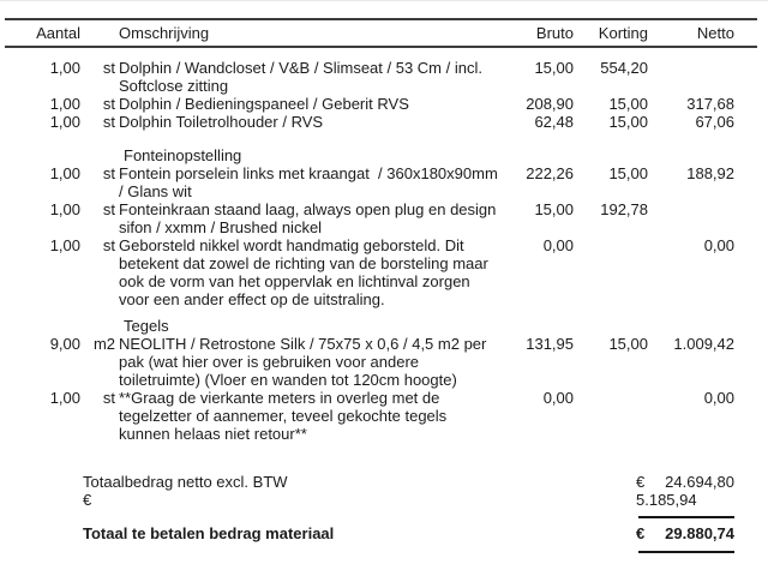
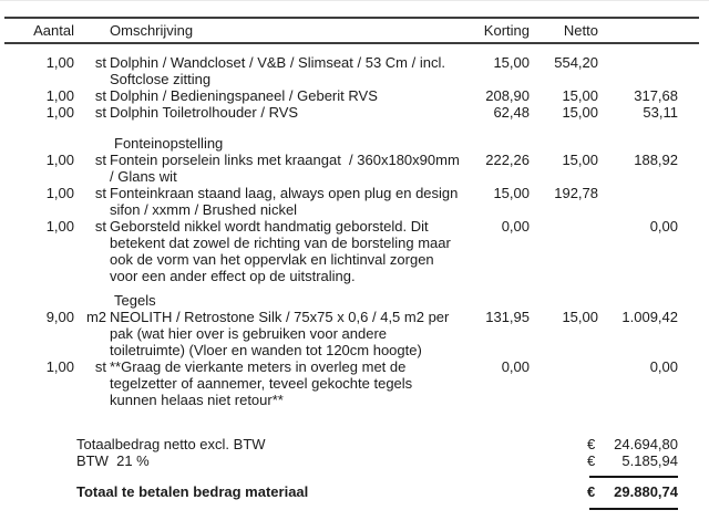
  Aantal
  Omschrijving
- Bruto
  Korting
  Netto
  1,00
  st
  Dolphin / Wandcloset / V&B / Slimseat / 53 Cm
  Softclose zitting
  15,00
  554,20
  1,00
  st
  Dolphin / Bedieningspaneel / Geberit RVS
  208,90
  15,00
  317,68
  1,00
  st
  Dolphin Toiletrolhouder / RVS
  62,48
  15,00
- 67,06
+ 53,11
  Fonteinopstelling
  1,00
  st
  Fontein porselein links met kraangat / 360x18
  / Glans wit
  222,26
  15,00
  188,92
  1,00
  st
  Fonteinkraan staand laag, always open plug e
  sifon / xxmm / Brushed nickel
  15,00
  192,78
  1,00
  st
  Geborsteld nikkel wordt handmatig geborsteld
  betekent dat zowel de richting van de borsteling maar
  ook de vorm van het oppervlak en lichtinval zorgen
  voor een ander effect op de uitstraling.
  0,00
  0,00
  Tegels
  9,00
  m2
  NEOLITH / Retrostone Silk / 75x75 x 0,6 / 4,5
  pak (wat hier over is gebruiken voor andere
  toiletruimte) (Vloer en wanden tot 120cm hoogte)
  131,95
  15,00
  1.009,42
  1,00
  st
  **Graag de vierkante meters in overleg met de
  tegelzetter of aannemer, teveel gekochte tegels
  kunnen helaas niet retour**
  0,00
  0,00
  Totaalbedrag netto excl. BTW
  €
  24.694,80
+ BTW 21 %
  €
  5.185,94
  Totaal te betalen bedrag materiaal
  €
  29.880,74
